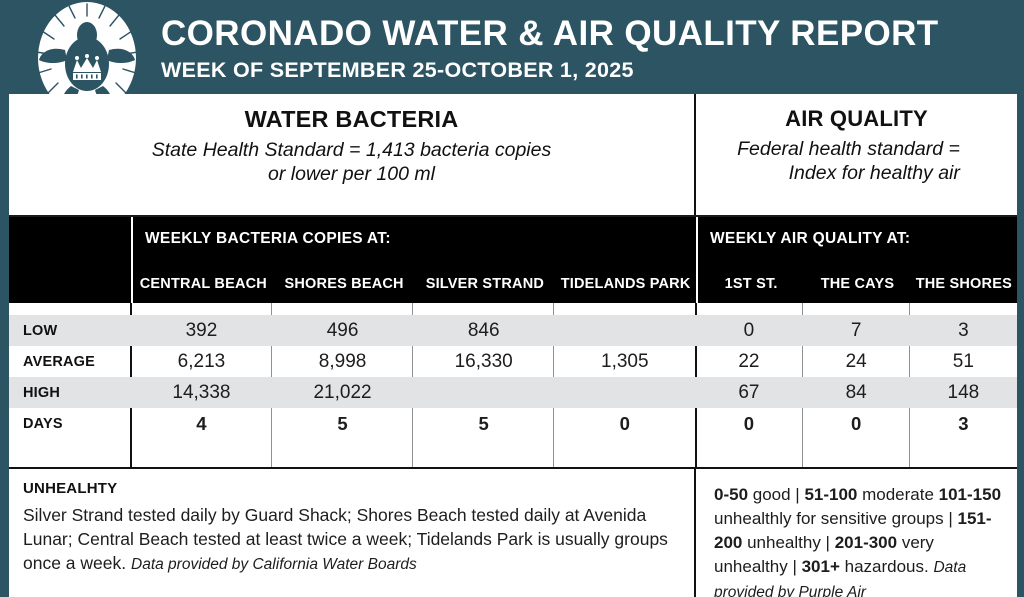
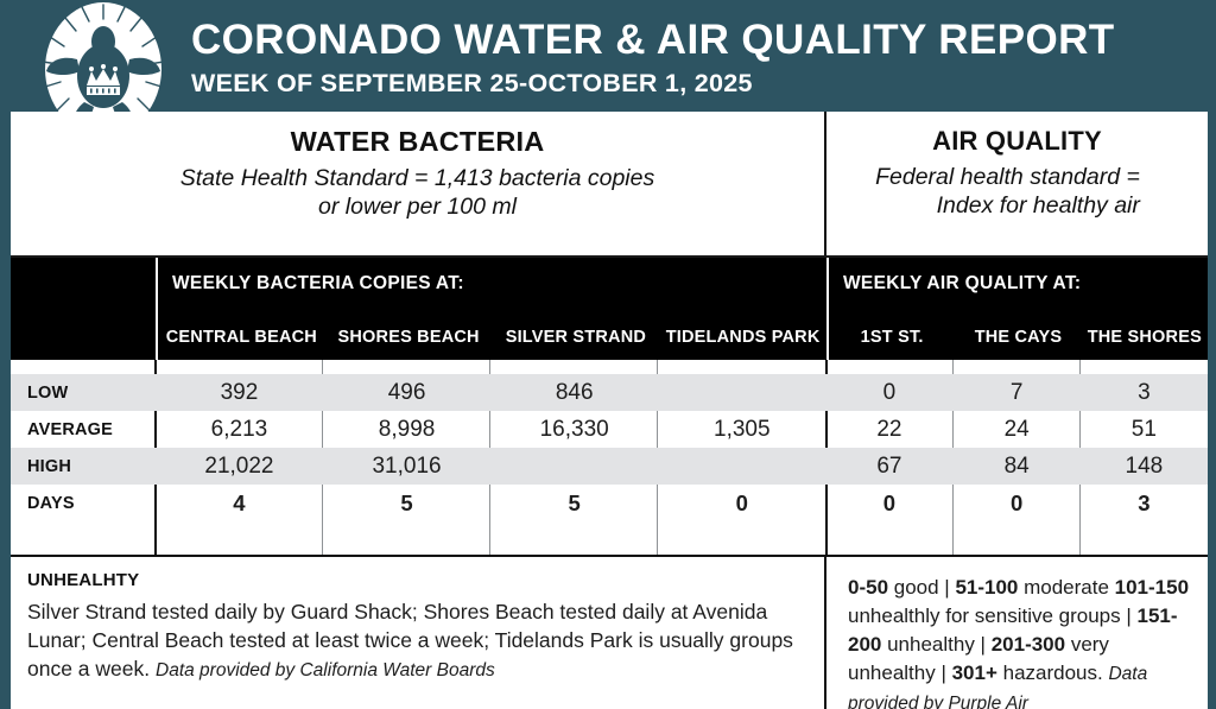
  CORONADO WATER & AIR QUALITY REPORT
  WEEK OF SEPTEMBER 25-OCTOBER 1, 2025
  WATER BACTERIA
  State Health Standard = 1,413 bacteria copies
  or lower per 100 ml
  AIR QUALITY
  Federal health standard =
  Index for healthy air
  WEEKLY BACTERIA COPIES AT:
  CENTRAL BEACH
  SHORES BEACH
  SILVER STRAND
  TIDELANDS PARK
  WEEKLY AIR QUALITY AT:
  1ST ST.
  THE CAYS
  THE SHORES
  LOW
  392
  496
  846
  0
  7
  3
  AVERAGE
  6,213
  8,998
  16,330
  1,305
  22
  24
  51
  HIGH
- 14,338
  21,022
+ 31,016
  67
  84
  148
  DAYS
  4
  5
  5
  0
  0
  0
  3
  UNHEALHTY
  Silver Strand tested daily by Guard Shack; Shores Beach tested daily at Avenida Lunar; Central Beach tested at least twice a week; Tidelands Park is usually groups once a week. Data provided by California Water Boards
  0-50 good | 51-100 moderate 101-150 unhealthly for sensitive groups | 151-200 unhealthy | 201-300 very unhealthy | 301+ hazardous. Data provided by Purple Air
